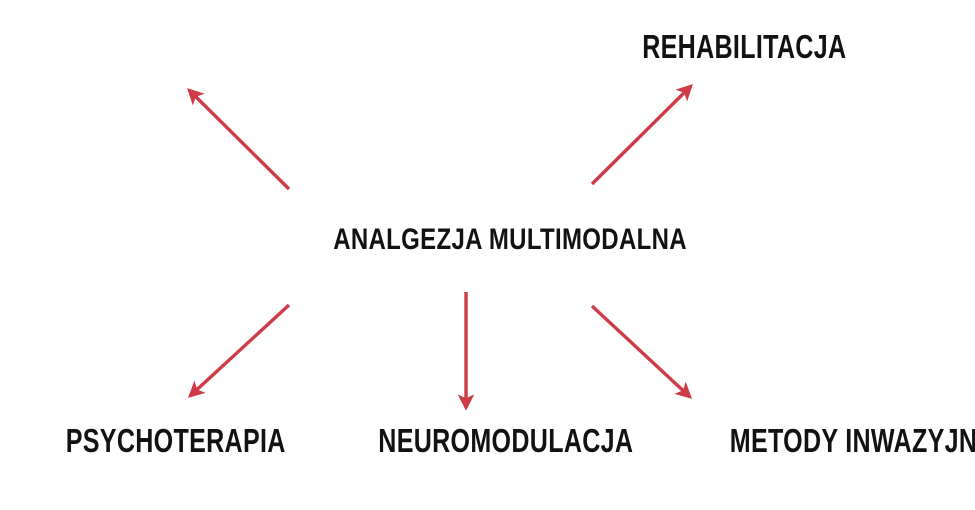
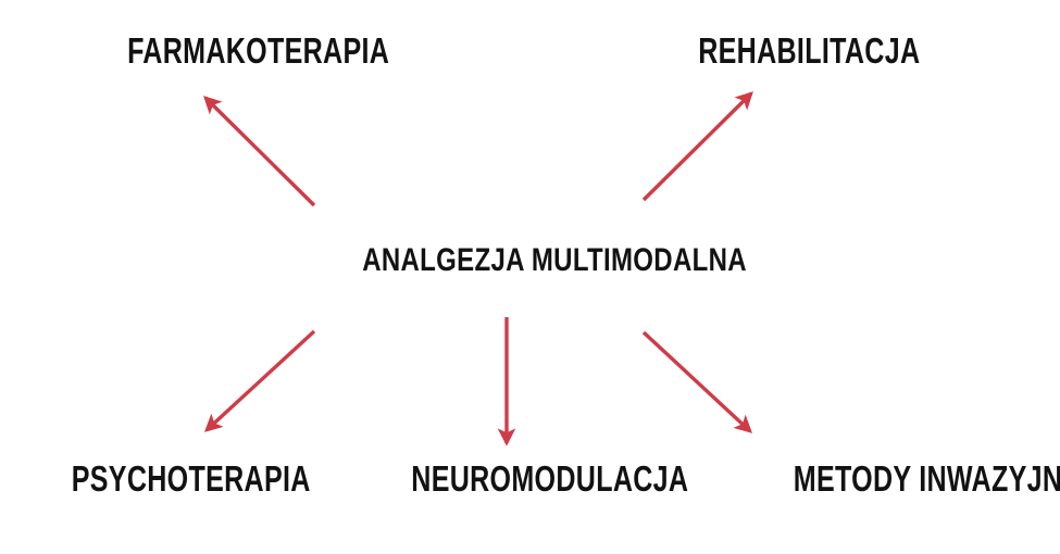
  ANALGEZJA MULTIMODALNA
+ FARMAKOTERAPIA
  REHABILITACJA
  PSYCHOTERAPIA
  NEUROMODULACJA
  METODY INWAZYJN
